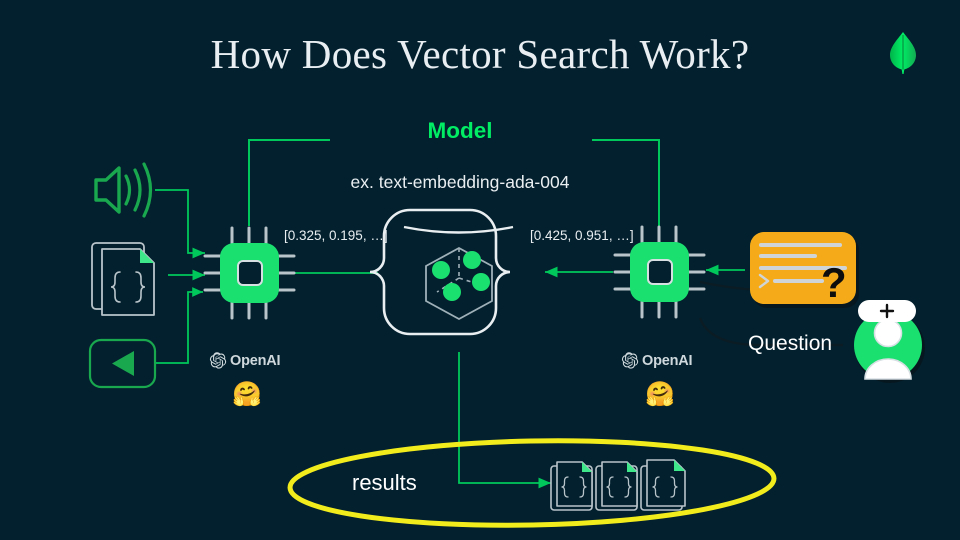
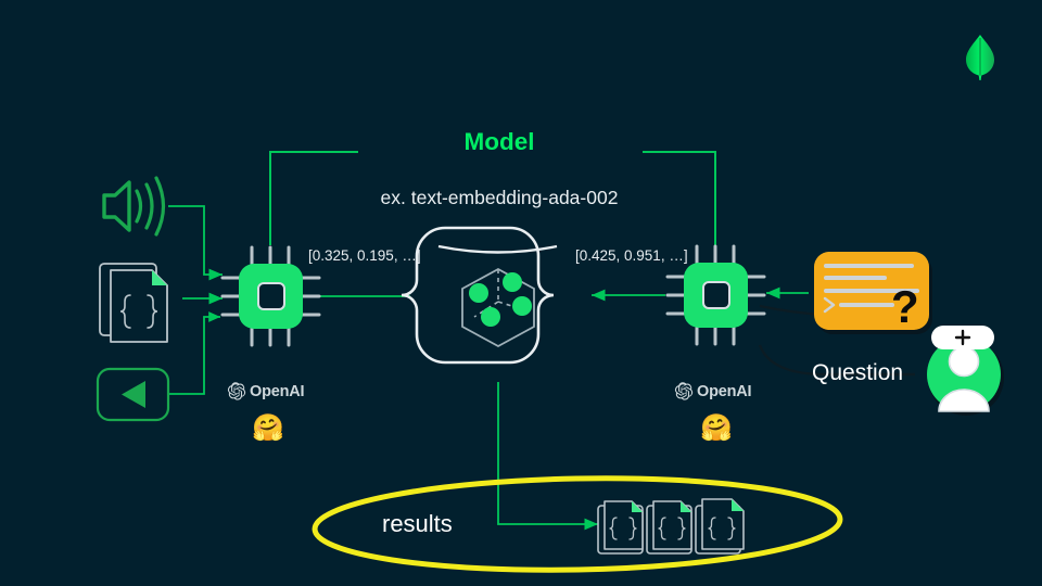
- How Does Vector Search Work?
  Model
- ex. text-embedding-ada-004
+ ex. text-embedding-ada-002
  ?
  [0.325, 0.195, …]
  [0.425, 0.951, …]
  Question
  results
  OpenAI
  🤗
  OpenAI
  🤗
